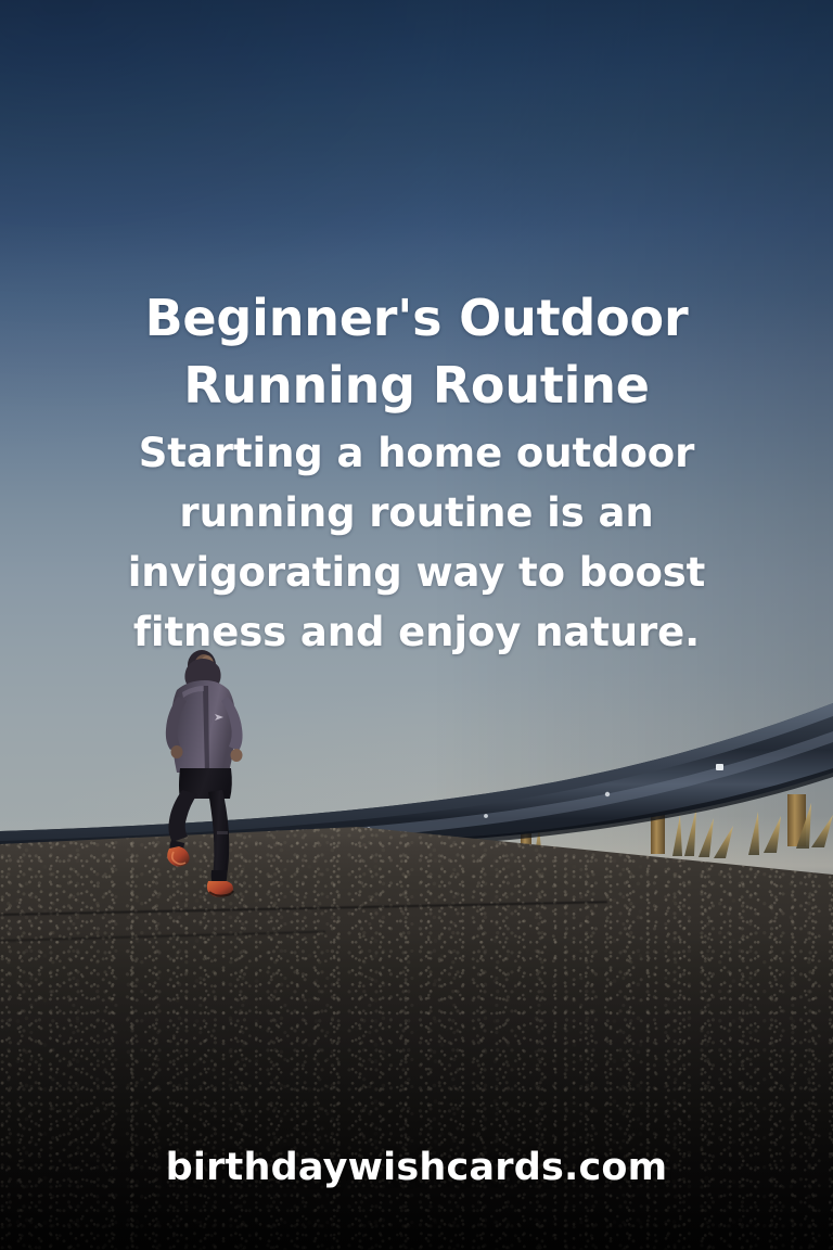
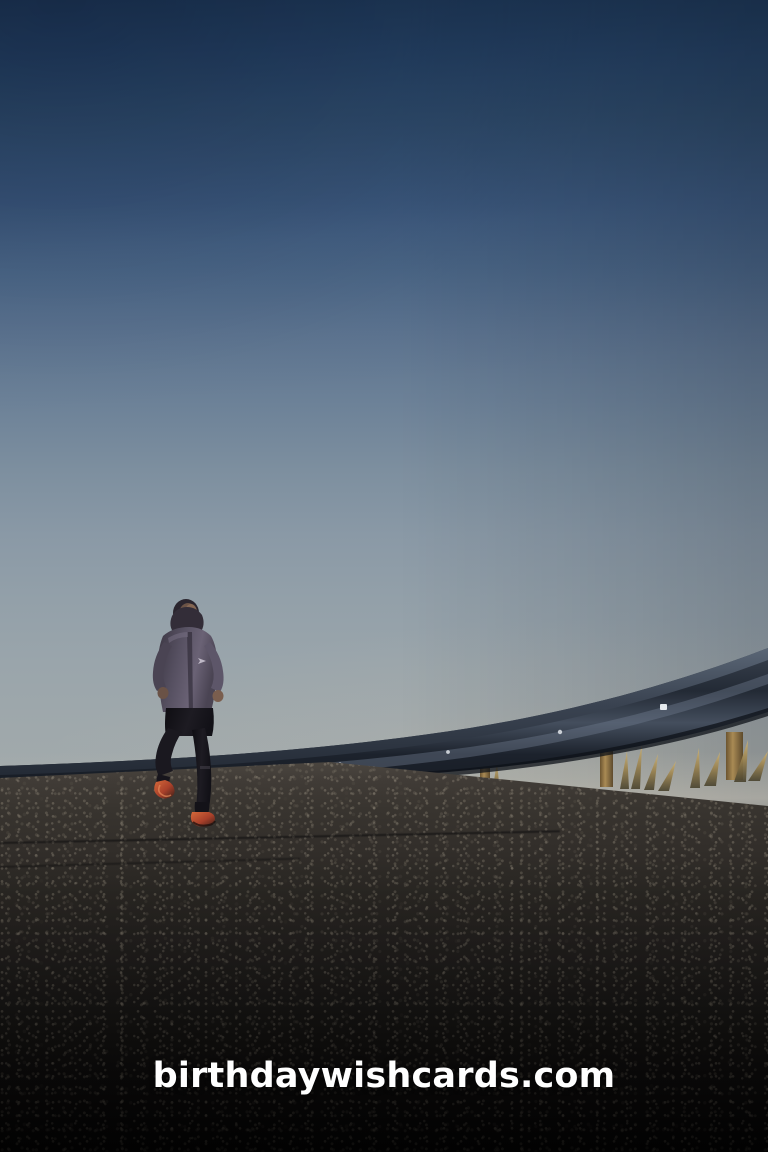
- Beginner's Outdoor Running Routine
- Starting a home outdoor running routine is an invigorating way to boost fitness and enjoy nature.
  birthdaywishcards.com
